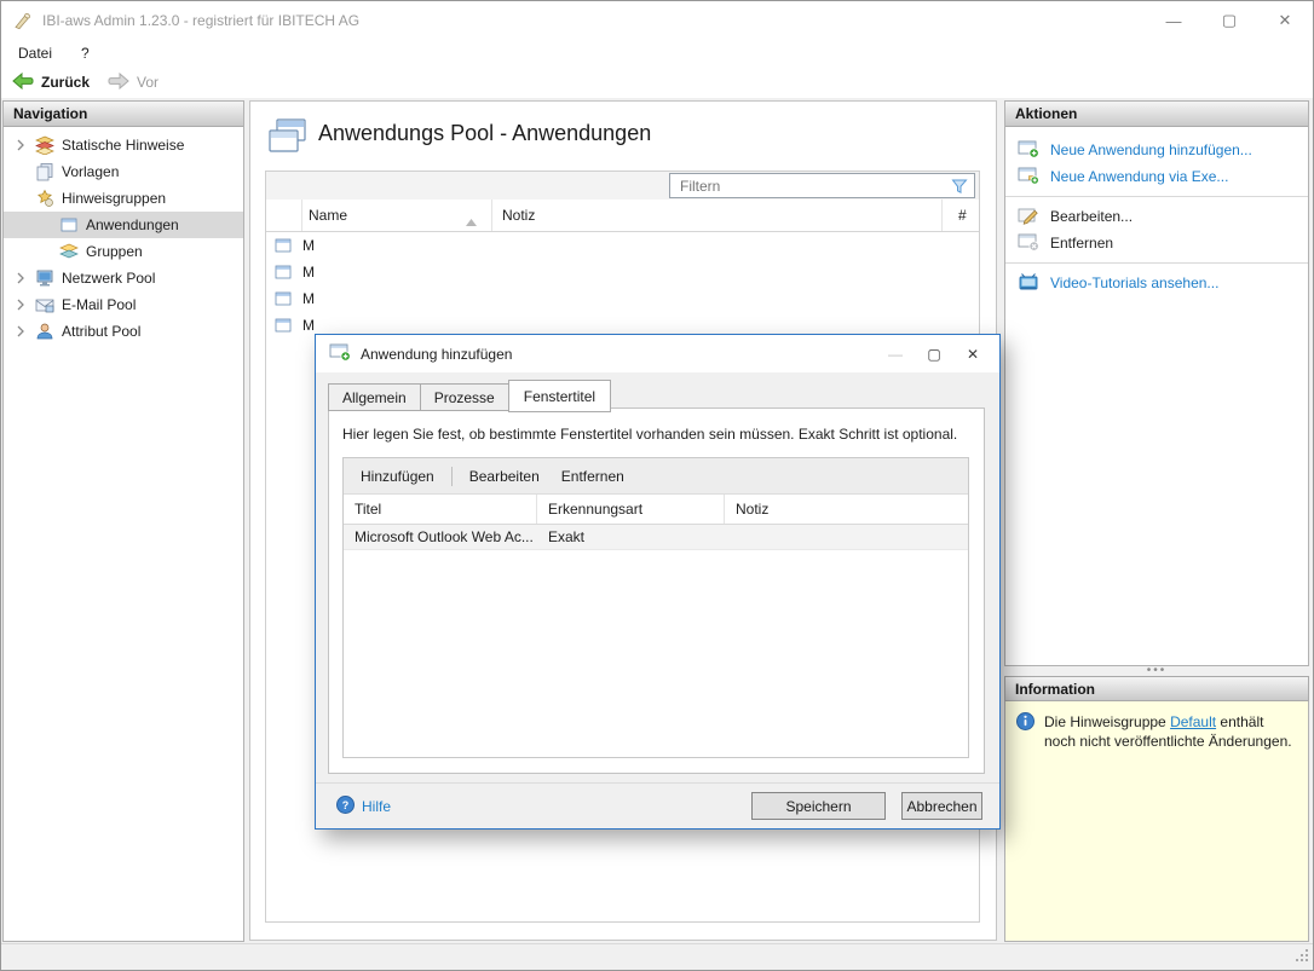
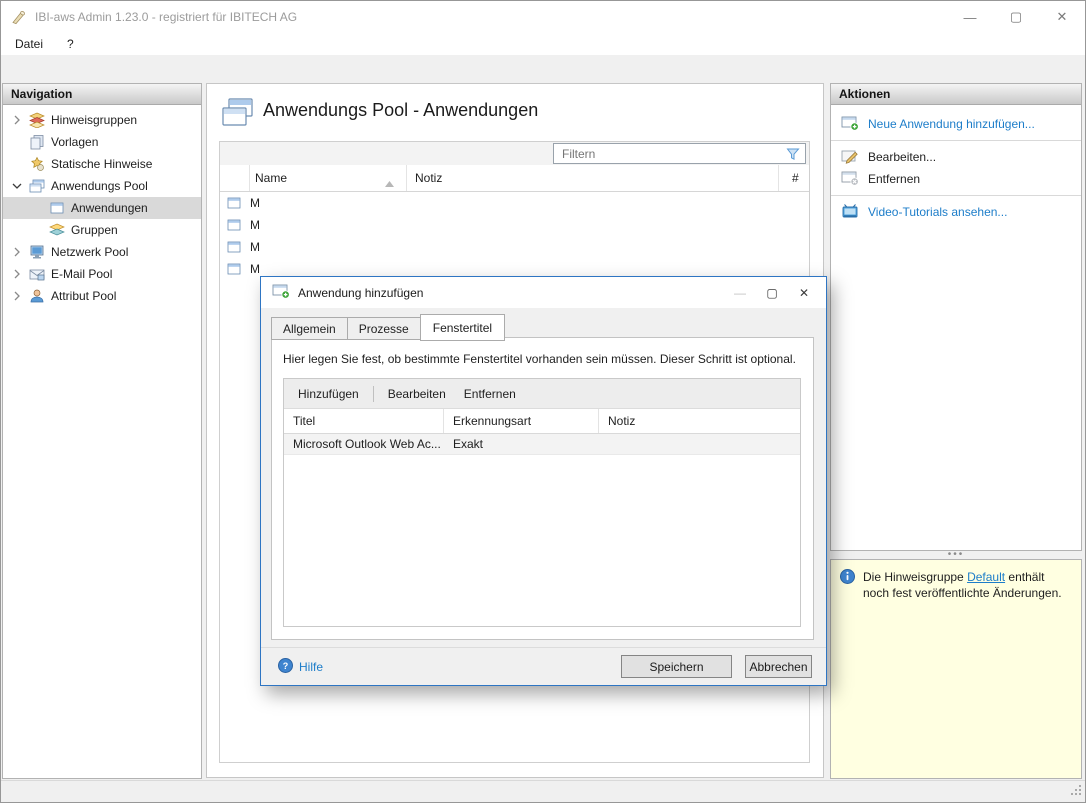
  IBI-aws Admin 1.23.0 - registriert für IBITECH AG
  —
  ▢
  ✕
  Datei
  ?
- Zurück
- Vor
  Navigation
- Statische Hinweise
+ Hinweisgruppen
  Vorlagen
- Hinweisgruppen
+ Statische Hinweise
+ Anwendungs Pool
  Anwendungen
  Gruppen
  Netzwerk Pool
  E-Mail Pool
  Attribut Pool
  Anwendungs Pool - Anwendungen
  Filtern
  Name
  Notiz
  #
  M
  M
  M
  M
  Aktionen
  Neue Anwendung hinzufügen...
- Neue Anwendung via Exe...
  Bearbeiten...
  Entfernen
  Video-Tutorials ansehen...
  •••
- Information
- Die Hinweisgruppe Default enthält noch nicht veröffentlichte Änderungen.
+ Die Hinweisgruppe Default enthält noch fest veröffentlichte Änderungen.
  Anwendung hinzufügen
  —
  ▢
  ✕
  Allgemein
  Prozesse
  Fenstertitel
- Hier legen Sie fest, ob bestimmte Fenstertitel vorhanden sein müssen. Exakt Schritt ist optional.
+ Hier legen Sie fest, ob bestimmte Fenstertitel vorhanden sein müssen. Dieser Schritt ist optional.
  Hinzufügen
  Bearbeiten
  Entfernen
  Titel
  Erkennungsart
  Notiz
  Microsoft Outlook Web Ac...
  Exakt
  ?
  Hilfe
  Speichern
  Abbrechen
